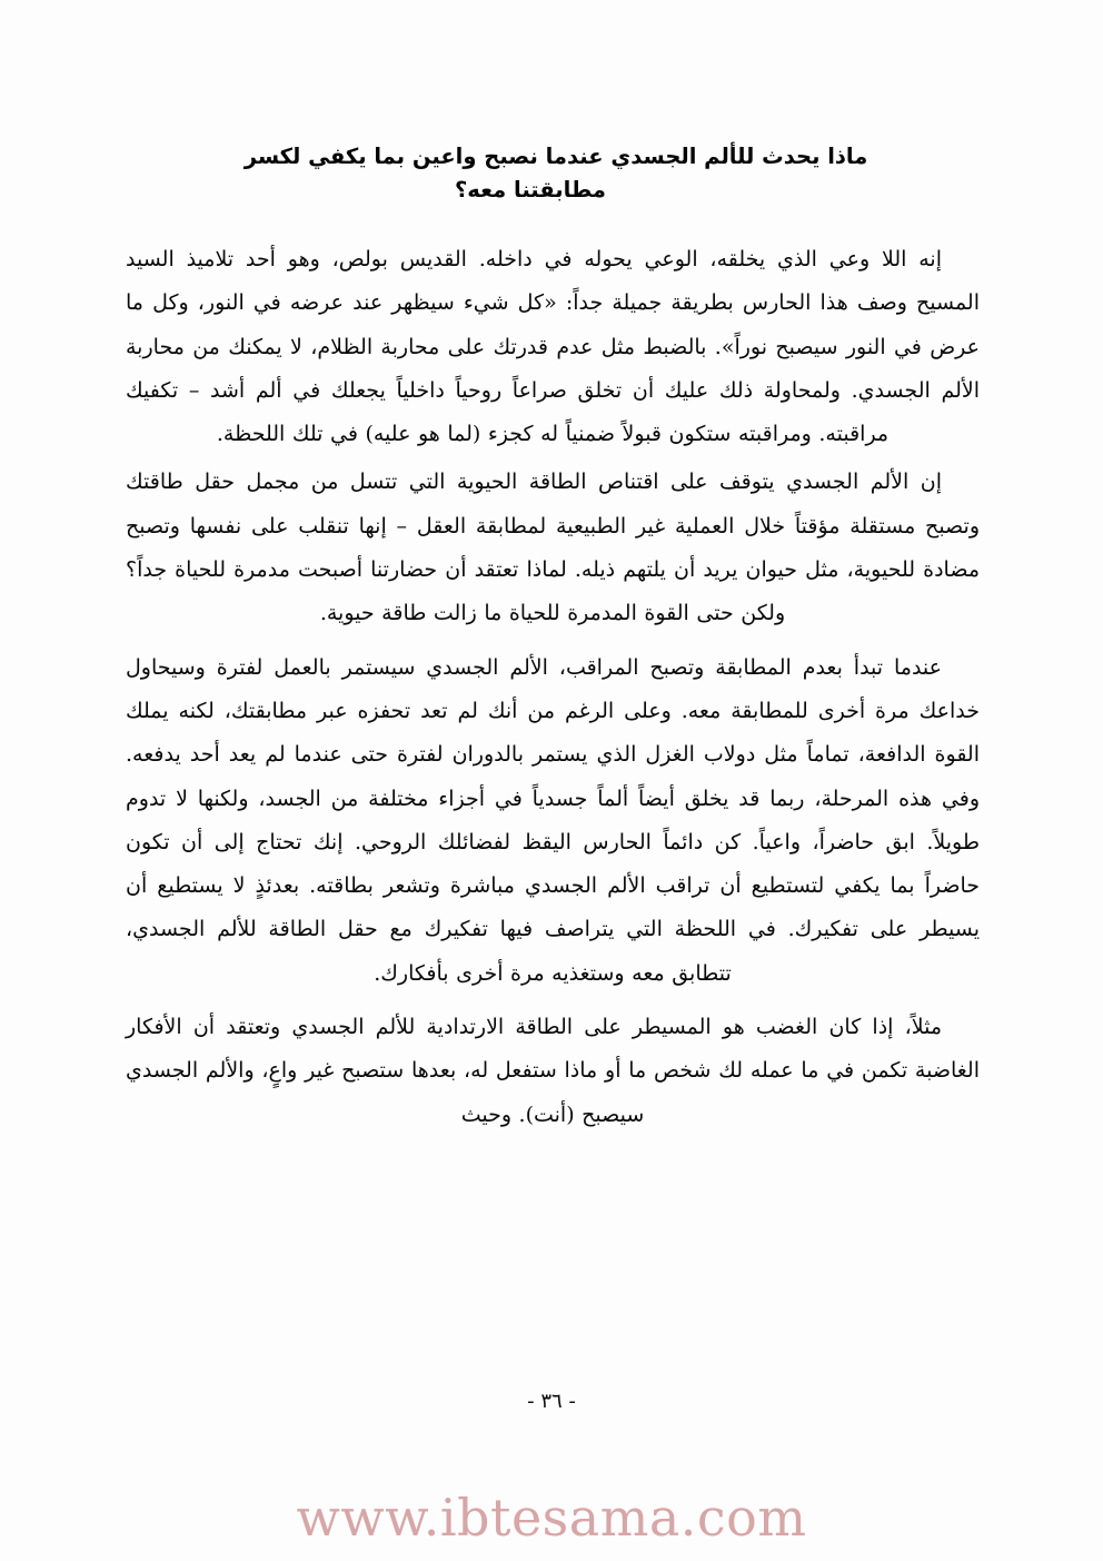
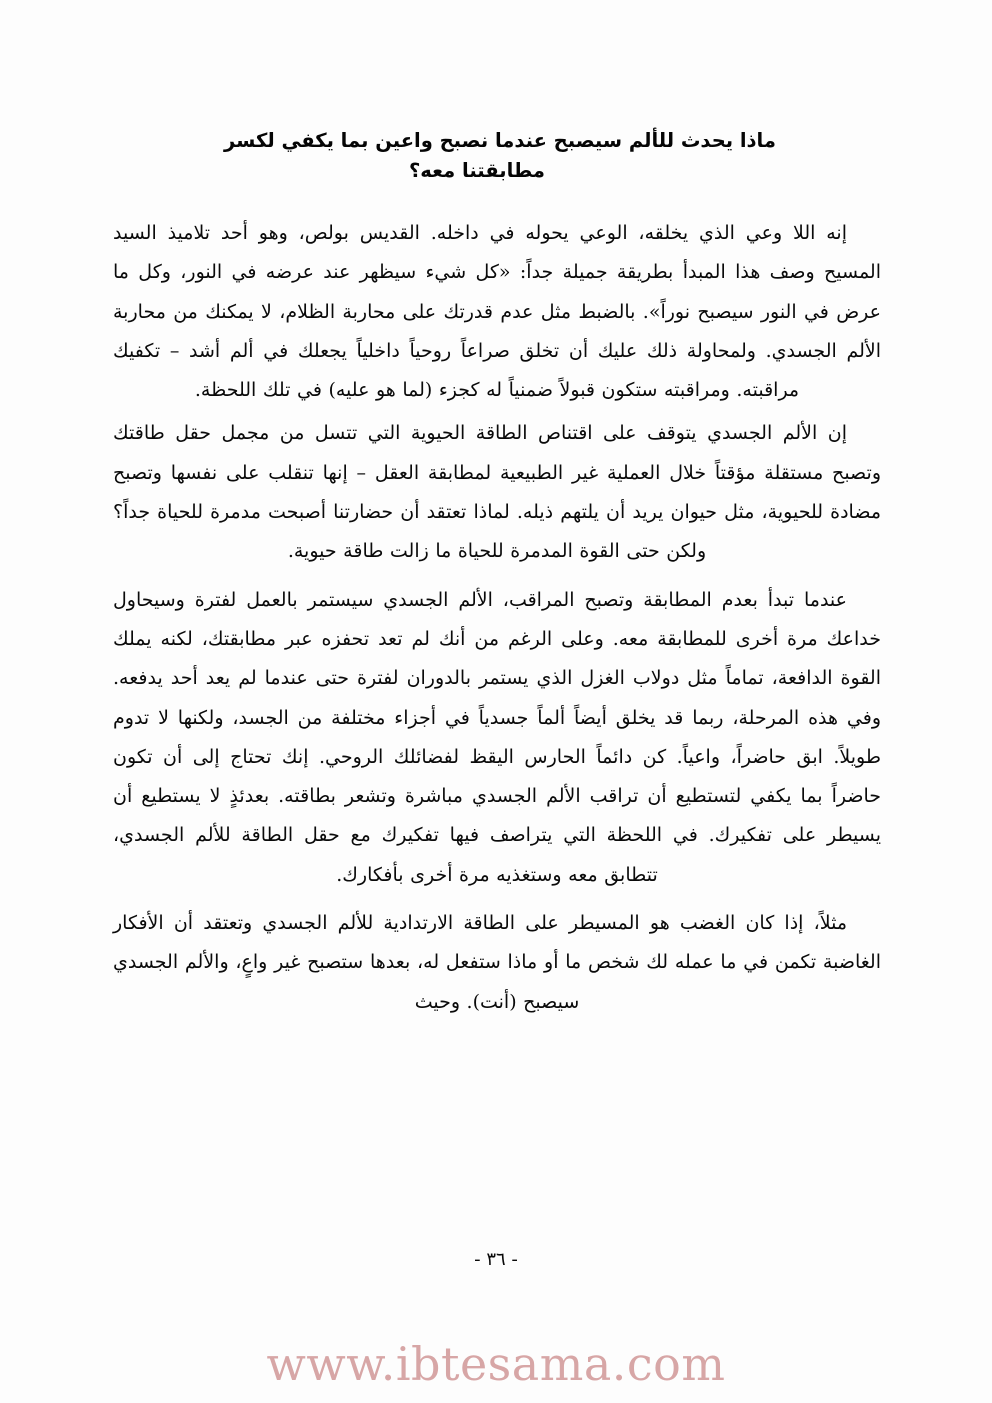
- ماذا يحدث للألم الجسدي عندما نصبح واعين بما يكفي لكسر
+ ماذا يحدث للألم سيصبح عندما نصبح واعين بما يكفي لكسر
  مطابقتنا معه؟
- إنه اللا وعي الذي يخلقه، الوعي يحوله في داخله. القديس بولص، وهو أحد تلاميذ السيد المسيح وصف هذا الحارس بطريقة جميلة جداً: «كل شيء سيظهر عند عرضه في النور، وكل ما عرض في النور سيصبح نوراً». بالضبط مثل عدم قدرتك على محاربة الظلام، لا يمكنك من محاربة الألم الجسدي. ولمحاولة ذلك عليك أن تخلق صراعاً روحياً داخلياً يجعلك في ألم أشد – تكفيك مراقبته. ومراقبته ستكون قبولاً ضمنياً له كجزء (لما هو عليه) في تلك اللحظة.
+ إنه اللا وعي الذي يخلقه، الوعي يحوله في داخله. القديس بولص، وهو أحد تلاميذ السيد المسيح وصف هذا المبدأ بطريقة جميلة جداً: «كل شيء سيظهر عند عرضه في النور، وكل ما عرض في النور سيصبح نوراً». بالضبط مثل عدم قدرتك على محاربة الظلام، لا يمكنك من محاربة الألم الجسدي. ولمحاولة ذلك عليك أن تخلق صراعاً روحياً داخلياً يجعلك في ألم أشد – تكفيك مراقبته. ومراقبته ستكون قبولاً ضمنياً له كجزء (لما هو عليه) في تلك اللحظة.
  إن الألم الجسدي يتوقف على اقتناص الطاقة الحيوية التي تتسل من مجمل حقل طاقتك وتصبح مستقلة مؤقتاً خلال العملية غير الطبيعية لمطابقة العقل – إنها تنقلب على نفسها وتصبح مضادة للحيوية، مثل حيوان يريد أن يلتهم ذيله. لماذا تعتقد أن حضارتنا أصبحت مدمرة للحياة جداً؟ ولكن حتى القوة المدمرة للحياة ما زالت طاقة حيوية.
  عندما تبدأ بعدم المطابقة وتصبح المراقب، الألم الجسدي سيستمر بالعمل لفترة وسيحاول خداعك مرة أخرى للمطابقة معه. وعلى الرغم من أنك لم تعد تحفزه عبر مطابقتك، لكنه يملك القوة الدافعة، تماماً مثل دولاب الغزل الذي يستمر بالدوران لفترة حتى عندما لم يعد أحد يدفعه. وفي هذه المرحلة، ربما قد يخلق أيضاً ألماً جسدياً في أجزاء مختلفة من الجسد، ولكنها لا تدوم طويلاً. ابق حاضراً، واعياً. كن دائماً الحارس اليقظ لفضائلك الروحي. إنك تحتاج إلى أن تكون حاضراً بما يكفي لتستطيع أن تراقب الألم الجسدي مباشرة وتشعر بطاقته. بعدئذٍ لا يستطيع أن يسيطر على تفكيرك. في اللحظة التي يتراصف فيها تفكيرك مع حقل الطاقة للألم الجسدي، تتطابق معه وستغذيه مرة أخرى بأفكارك.
  مثلاً، إذا كان الغضب هو المسيطر على الطاقة الارتدادية للألم الجسدي وتعتقد أن الأفكار الغاضبة تكمن في ما عمله لك شخص ما أو ماذا ستفعل له، بعدها ستصبح غير واعٍ، والألم الجسدي سيصبح (أنت). وحيث
  - ٣٦ -
  www.ibtesama.com
